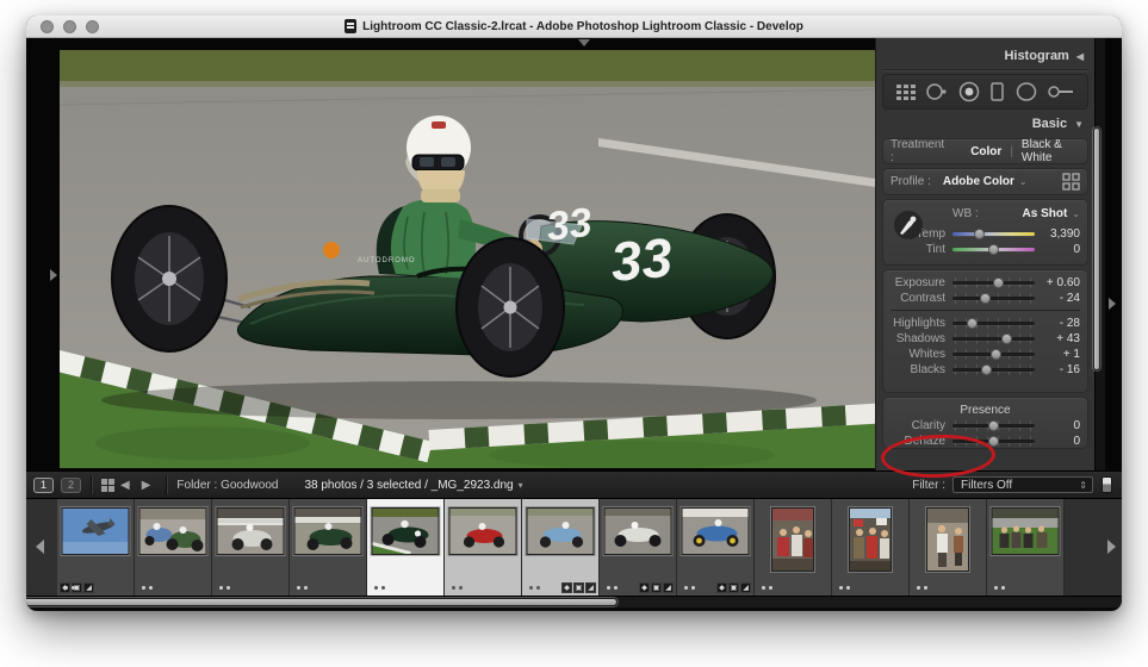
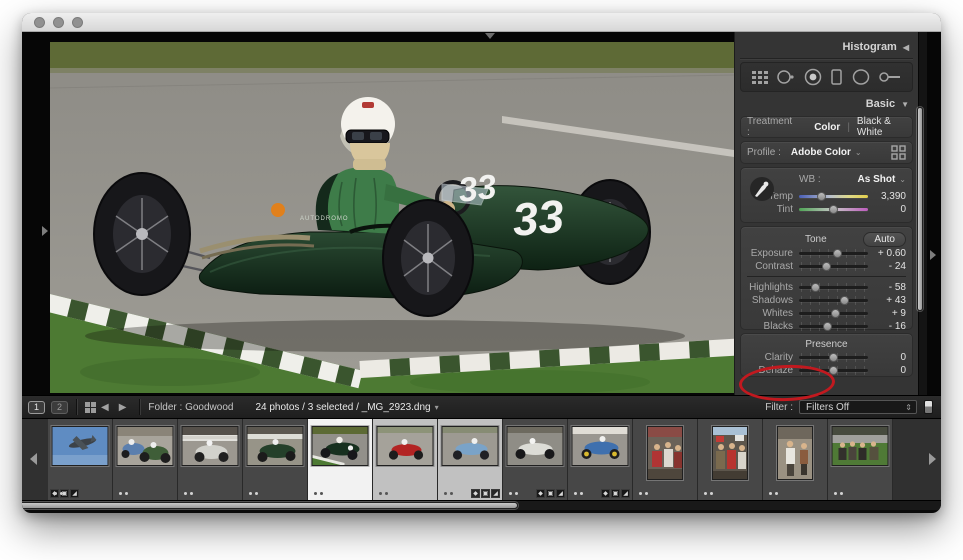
- Lightroom CC Classic-2.lrcat - Adobe Photoshop Lightroom Classic - Develop
  Histogram
  ◀
  Basic
  ▼
  Treatment :
  Color
  |
  Black & White
  Profile :
  Adobe Color
  ⌄
  WB :
  As Shot
  ⌄
  emp
  3,390
  Tint
  0
+ Tone
+ Auto
  Exposure
  + 0.60
  Contrast
  - 24
  Highlights
- - 28
+ - 58
  Shadows
  + 43
  Whites
- + 1
+ + 9
  Blacks
  - 16
  Presence
  Clarity
  0
  Dehaze
  0
  ⌄
  1
  2
  ◀
  ▶
  Folder : Goodwood
- 38 photos / 3 selected / _MG_2923.dng
+ 24 photos / 3 selected / _MG_2923.dng
  ▾
  Filter :
  Filters Off
  ⇕
